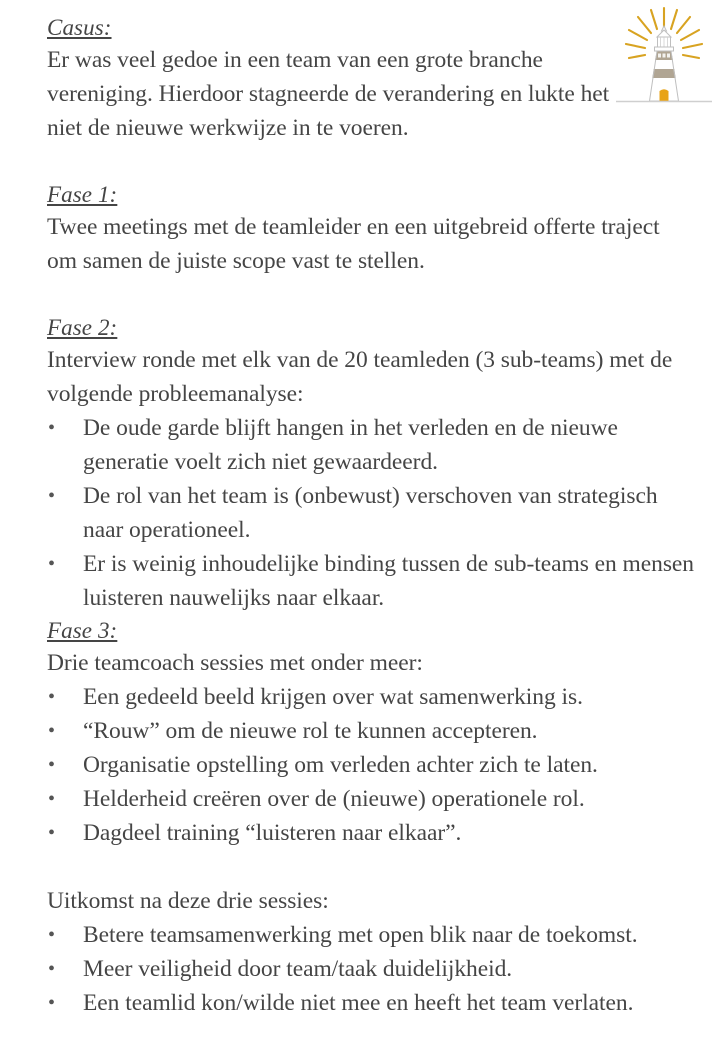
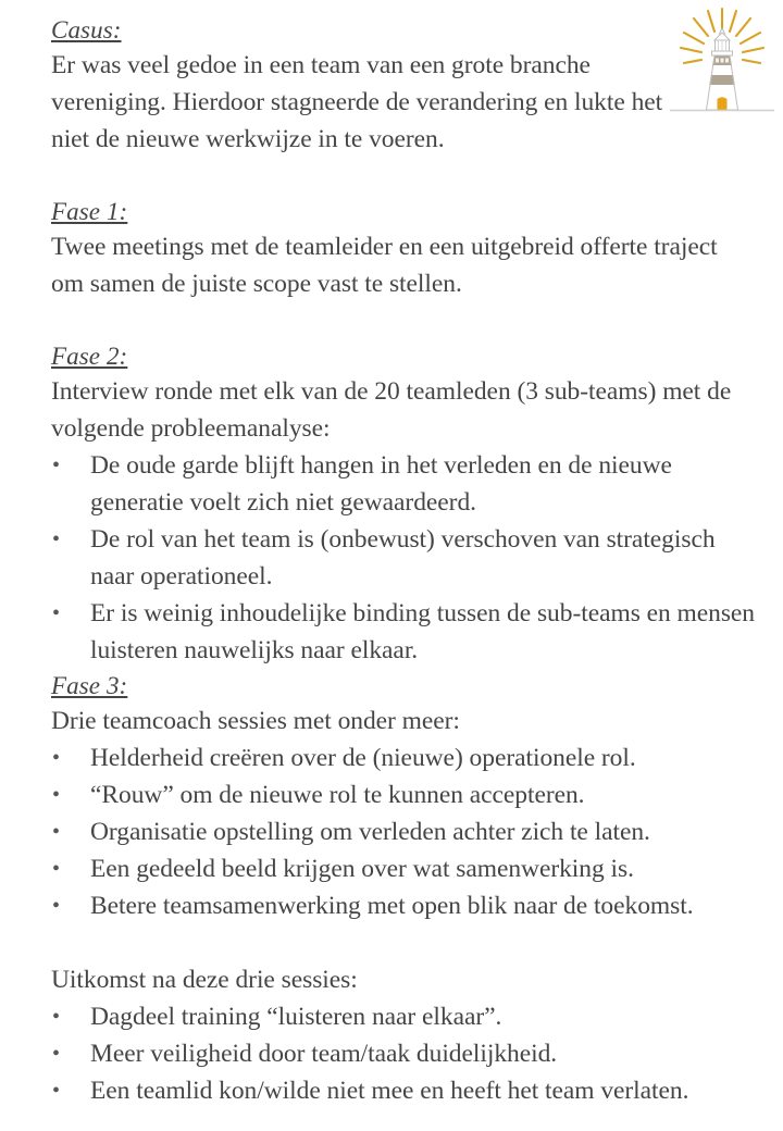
  Casus:
  Er was veel gedoe in een team van een grote branche vereniging. Hierdoor stagneerde de verandering en lukte het niet de nieuwe werkwijze in te voeren.
  Fase 1:
  Twee meetings met de teamleider en een uitgebreid offerte traject om samen de juiste scope vast te stellen.
  Fase 2:
  Interview ronde met elk van de 20 teamleden (3 sub-teams) met de volgende probleemanalyse:
  •
  De oude garde blijft hangen in het verleden en de nieuwe generatie voelt zich niet gewaardeerd.
  •
  De rol van het team is (onbewust) verschoven van strategisch naar operationeel.
  •
  Er is weinig inhoudelijke binding tussen de sub-teams en mensen luisteren nauwelijks naar elkaar.
  Fase 3:
  Drie teamcoach sessies met onder meer:
  •
- Een gedeeld beeld krijgen over wat samenwerking is.
+ Helderheid creëren over de (nieuwe) operationele rol.
  •
  “Rouw” om de nieuwe rol te kunnen accepteren.
  •
  Organisatie opstelling om verleden achter zich te laten.
  •
- Helderheid creëren over de (nieuwe) operationele rol.
+ Een gedeeld beeld krijgen over wat samenwerking is.
  •
- Dagdeel training “luisteren naar elkaar”.
+ Betere teamsamenwerking met open blik naar de toekomst.
  Uitkomst na deze drie sessies:
  •
- Betere teamsamenwerking met open blik naar de toekomst.
+ Dagdeel training “luisteren naar elkaar”.
  •
  Meer veiligheid door team/taak duidelijkheid.
  •
  Een teamlid kon/wilde niet mee en heeft het team verlaten.
